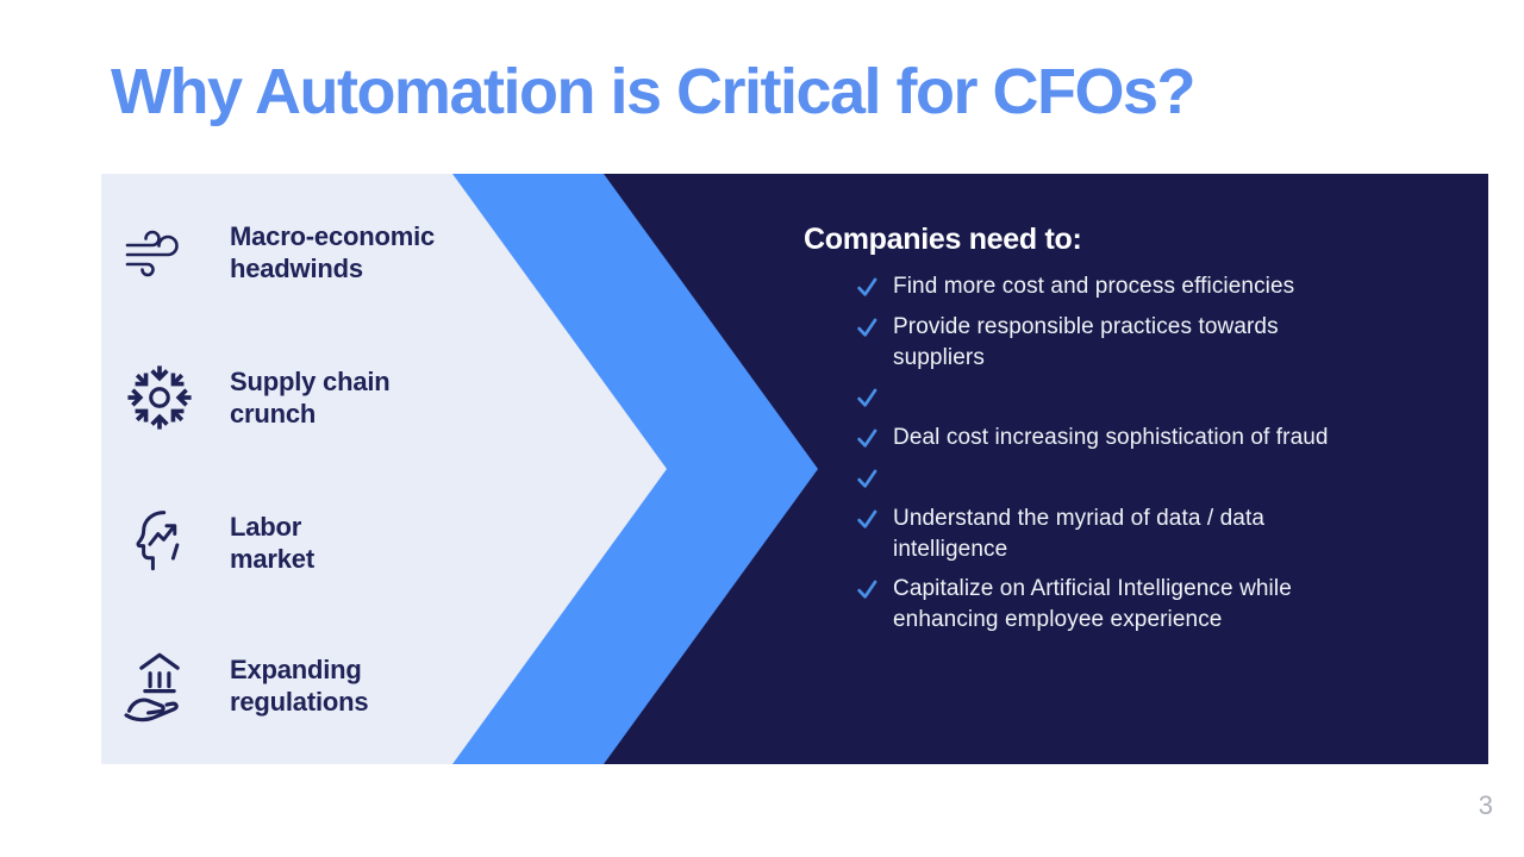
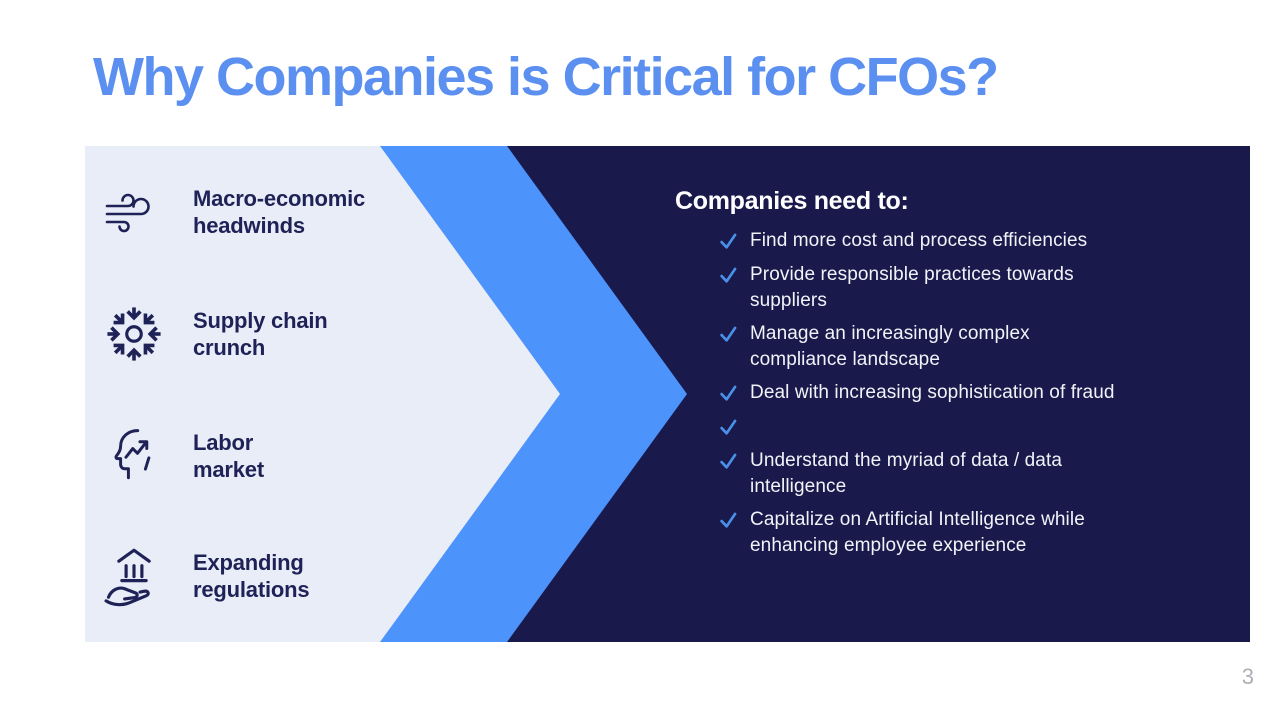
- Why Automation is Critical for CFOs?
+ Why Companies is Critical for CFOs?
  Macro-economic
  headwinds
  Supply chain
  crunch
  Labor
  market
  Expanding
  regulations
  Companies need to:
  Find more cost and process efficiencies
  Provide responsible practices towards
  suppliers
+ Manage an increasingly complex
+ compliance landscape
- Deal cost increasing sophistication of fraud
+ Deal with increasing sophistication of fraud
  Understand the myriad of data / data
  intelligence
  Capitalize on Artificial Intelligence while
  enhancing employee experience
  3
